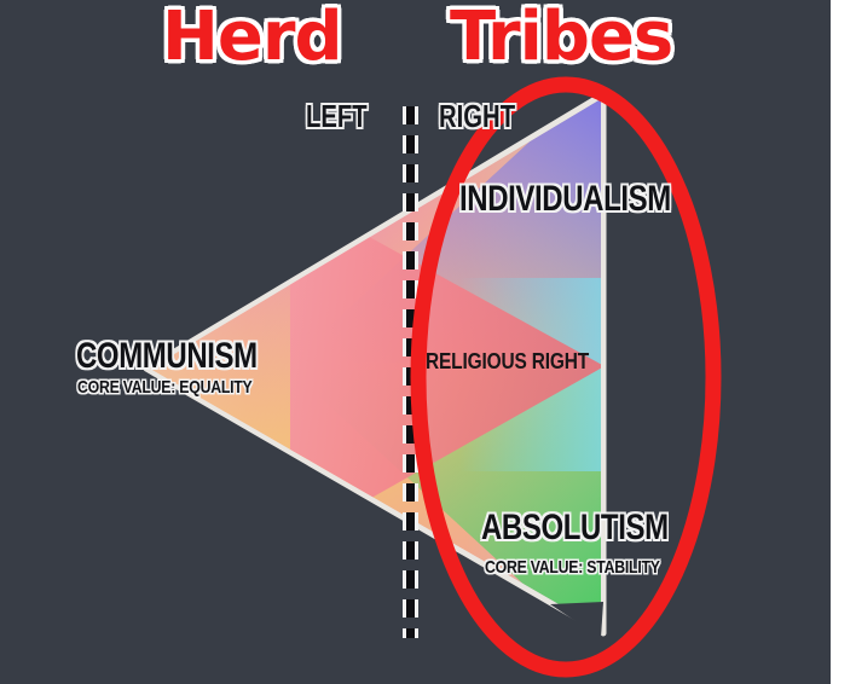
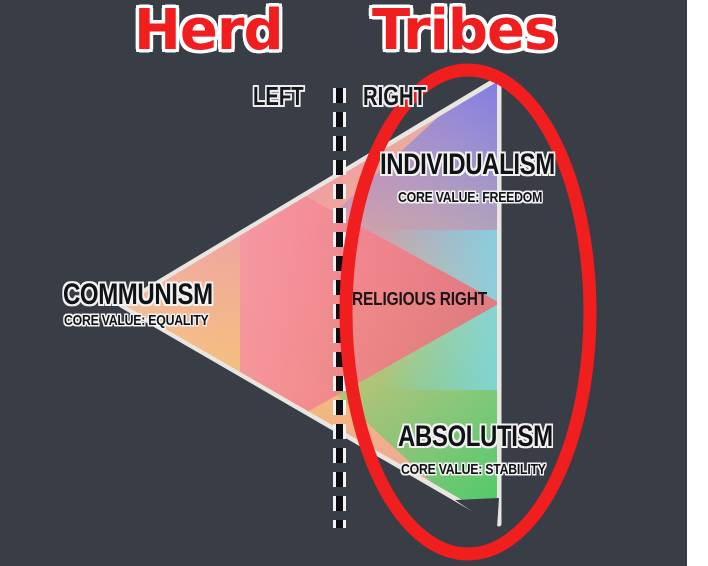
  LEFT
  RIGHT
  COMMUNISM
  CORE VALUE: EQUALITY
  INDIVIDUALISM
+ CORE VALUE: FREEDOM
  ABSOLUTISM
  CORE VALUE: STABILITY
  RELIGIOUS RIGHT
  Herd
  Tribes
